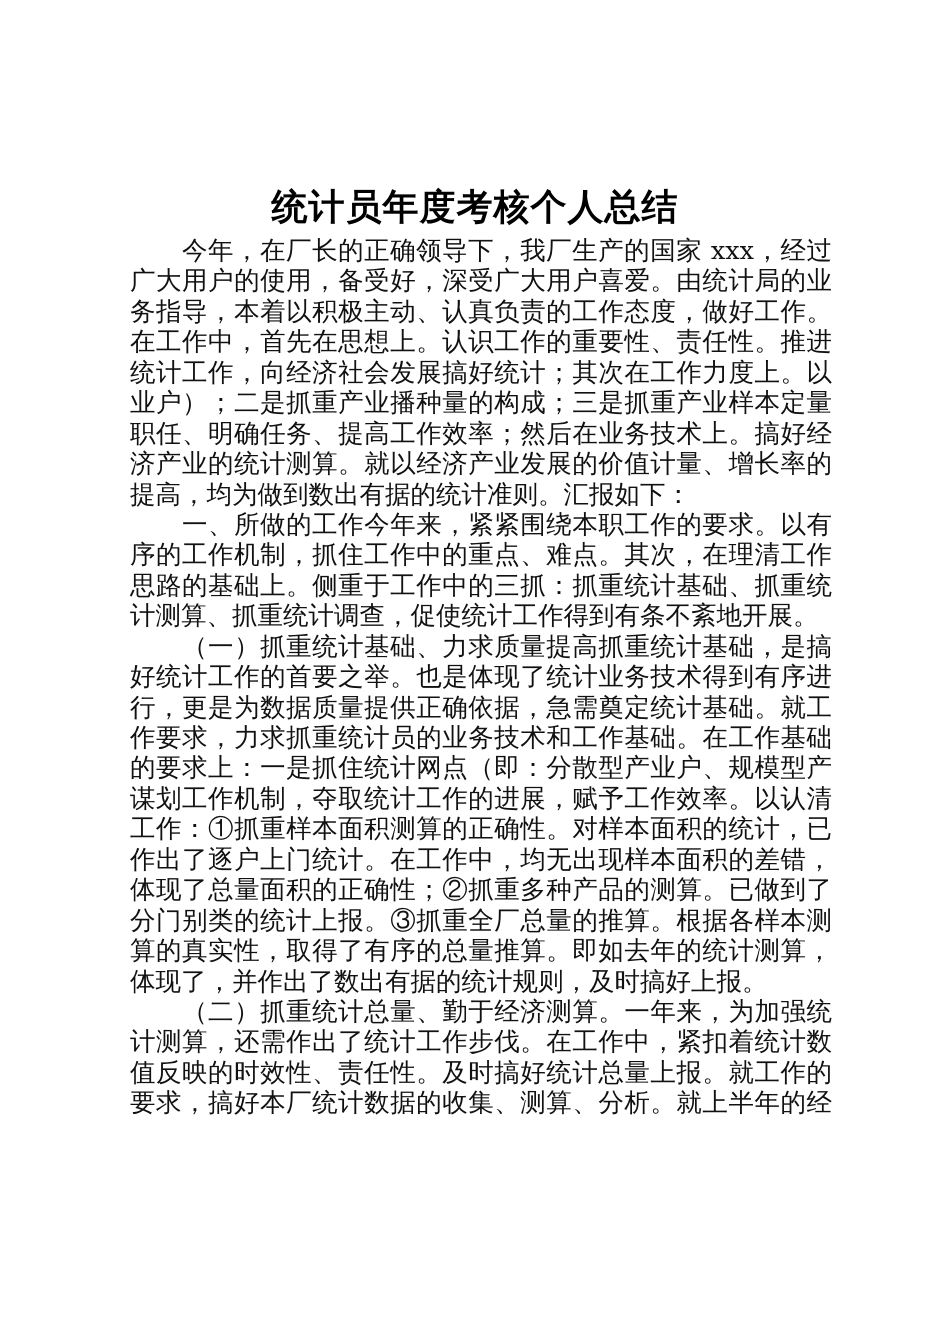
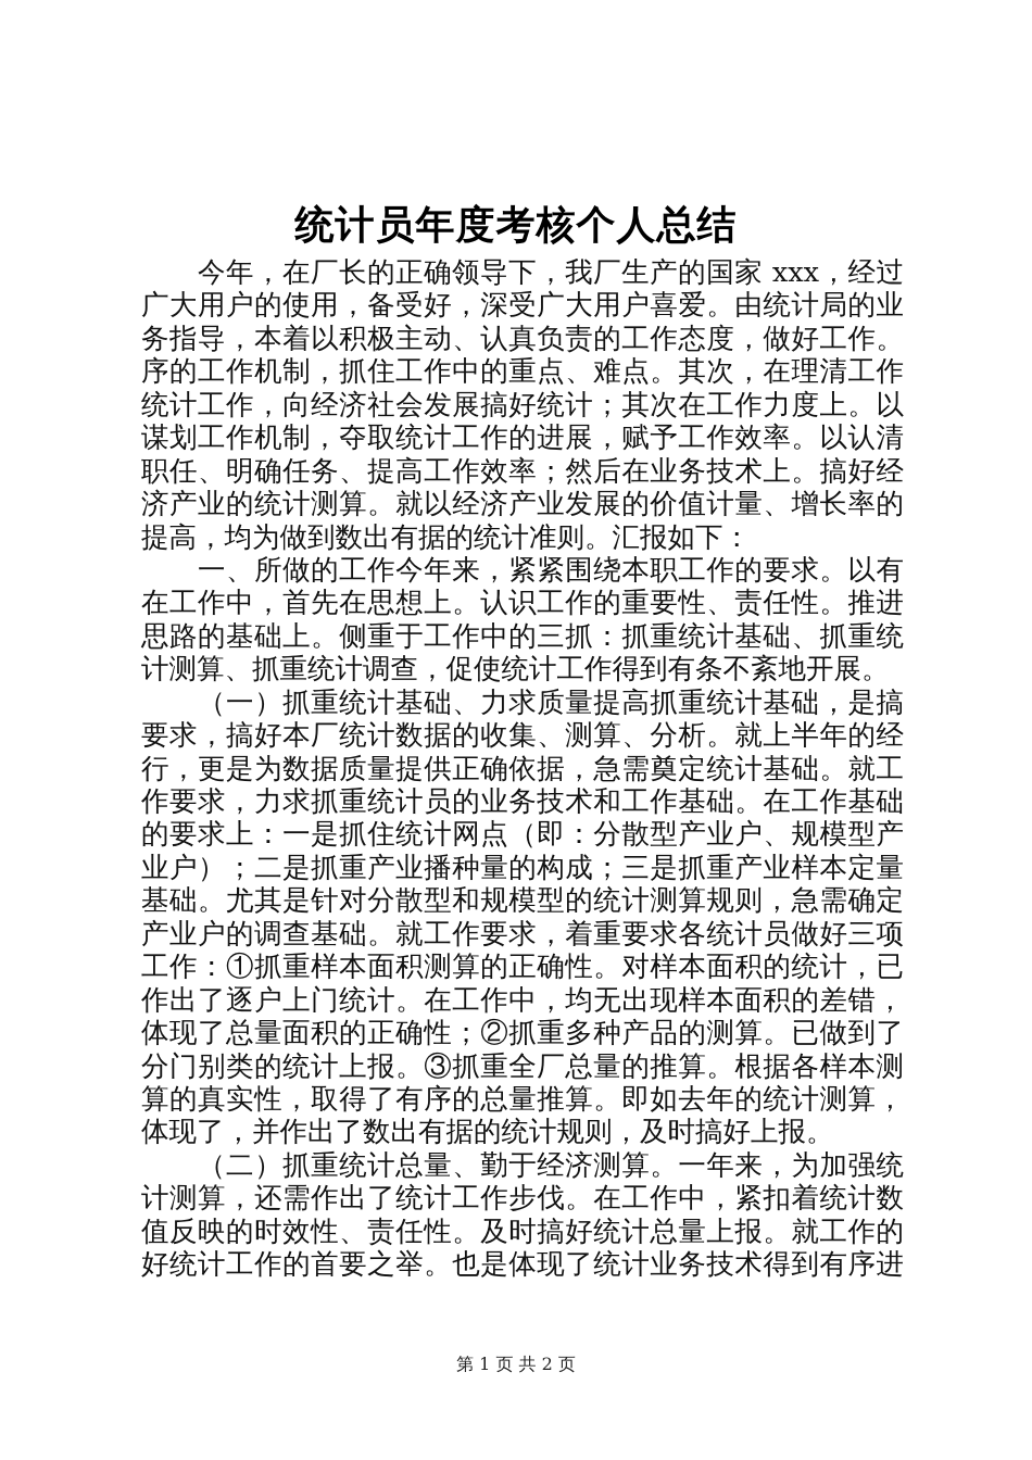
  统计员年度考核个人总结
  今年，在厂长的正确领导下，我厂生产的国家 xxx，经过
  广大用户的使用，备受好，深受广大用户喜爱。由统计局的业
  务指导，本着以积极主动、认真负责的工作态度，做好工作。
- 在工作中，首先在思想上。认识工作的重要性、责任性。推进
+ 序的工作机制，抓住工作中的重点、难点。其次，在理清工作
  统计工作，向经济社会发展搞好统计；其次在工作力度上。以
- 业户）；二是抓重产业播种量的构成；三是抓重产业样本定量
+ 谋划工作机制，夺取统计工作的进展，赋予工作效率。以认清
  职任、明确任务、提高工作效率；然后在业务技术上。搞好经
  济产业的统计测算。就以经济产业发展的价值计量、增长率的
  提高，均为做到数出有据的统计准则。汇报如下：
  一、所做的工作今年来，紧紧围绕本职工作的要求。以有
- 序的工作机制，抓住工作中的重点、难点。其次，在理清工作
+ 在工作中，首先在思想上。认识工作的重要性、责任性。推进
  思路的基础上。侧重于工作中的三抓：抓重统计基础、抓重统
  计测算、抓重统计调查，促使统计工作得到有条不紊地开展。
  （一）抓重统计基础、力求质量提高抓重统计基础，是搞
- 好统计工作的首要之举。也是体现了统计业务技术得到有序进
+ 要求，搞好本厂统计数据的收集、测算、分析。就上半年的经
  行，更是为数据质量提供正确依据，急需奠定统计基础。就工
  作要求，力求抓重统计员的业务技术和工作基础。在工作基础
  的要求上：一是抓住统计网点（即：分散型产业户、规模型产
- 谋划工作机制，夺取统计工作的进展，赋予工作效率。以认清
+ 业户）；二是抓重产业播种量的构成；三是抓重产业样本定量
+ 基础。尤其是针对分散型和规模型的统计测算规则，急需确定
+ 产业户的调查基础。就工作要求，着重要求各统计员做好三项
  工作：①抓重样本面积测算的正确性。对样本面积的统计，已
  作出了逐户上门统计。在工作中，均无出现样本面积的差错，
  体现了总量面积的正确性；②抓重多种产品的测算。已做到了
  分门别类的统计上报。③抓重全厂总量的推算。根据各样本测
  算的真实性，取得了有序的总量推算。即如去年的统计测算，
  体现了，并作出了数出有据的统计规则，及时搞好上报。
  （二）抓重统计总量、勤于经济测算。一年来，为加强统
  计测算，还需作出了统计工作步伐。在工作中，紧扣着统计数
  值反映的时效性、责任性。及时搞好统计总量上报。就工作的
- 要求，搞好本厂统计数据的收集、测算、分析。就上半年的经
+ 好统计工作的首要之举。也是体现了统计业务技术得到有序进
+ 第 1 页 共 2 页
